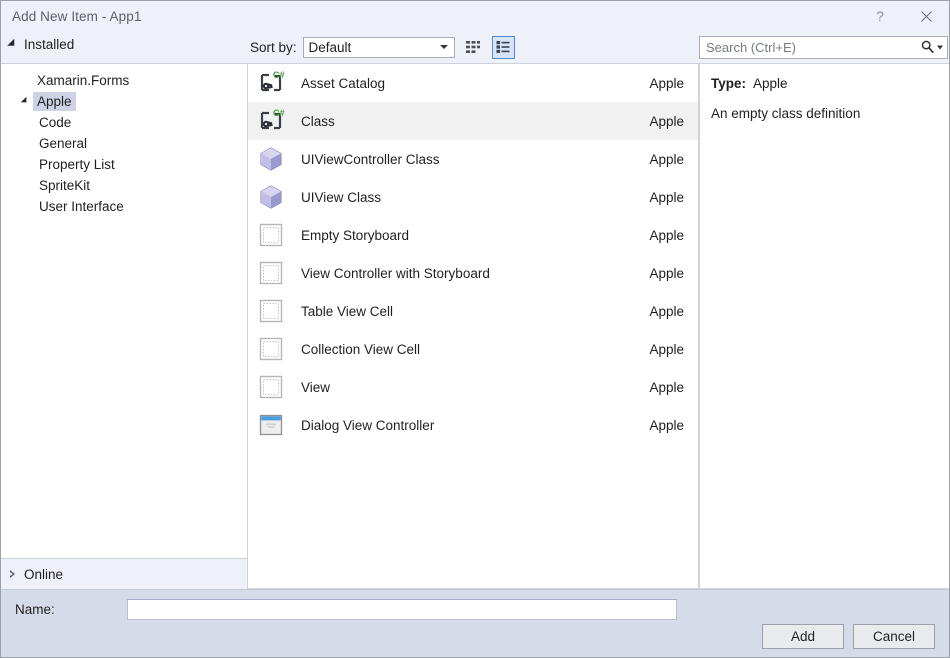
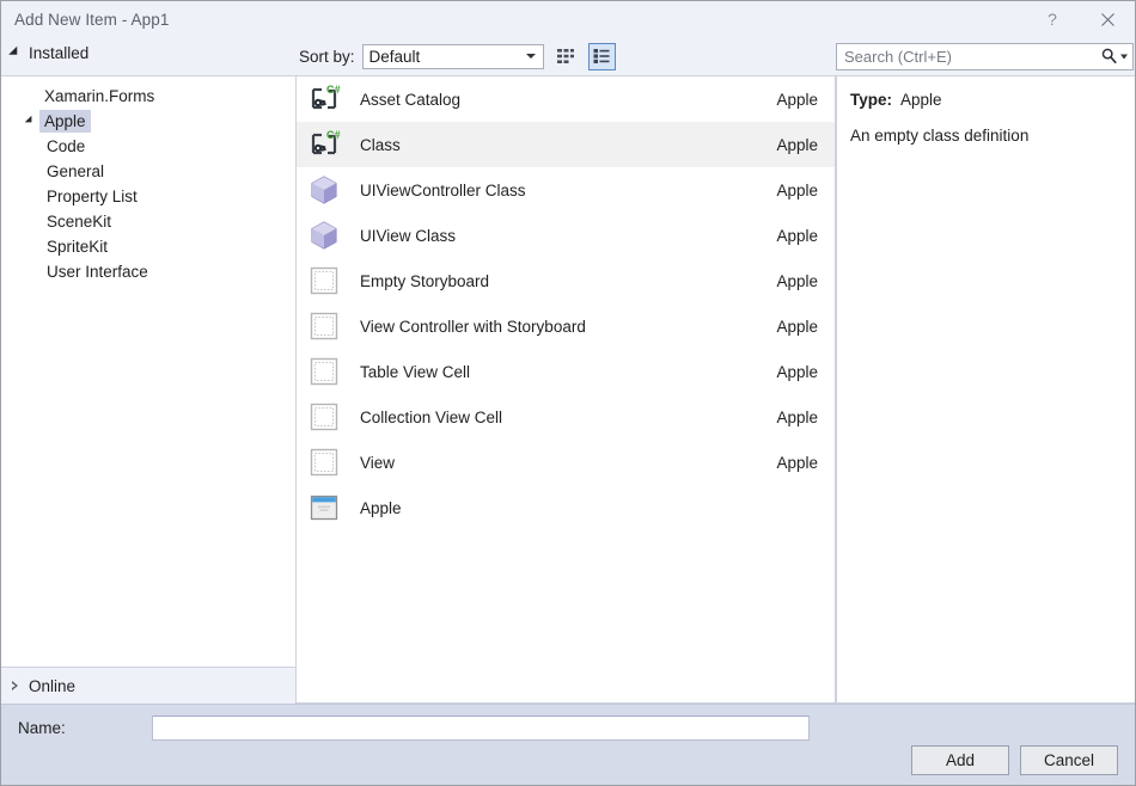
  Add New Item - App1
  ?
  Installed
  Sort by:
  Default
  Search (Ctrl+E)
  Xamarin.Forms
  Apple
  Code
  General
  Property List
+ SceneKit
  SpriteKit
  User Interface
  Online
  C#
  Asset Catalog
  Apple
  C#
  Class
  Apple
  UIViewController Class
  Apple
  UIView Class
  Apple
  Empty Storyboard
  Apple
  View Controller with Storyboard
  Apple
  Table View Cell
  Apple
  Collection View Cell
  Apple
  View
  Apple
- Dialog View Controller
  Apple
  Type: Apple
  An empty class definition
  Name:
  Add
  Cancel
